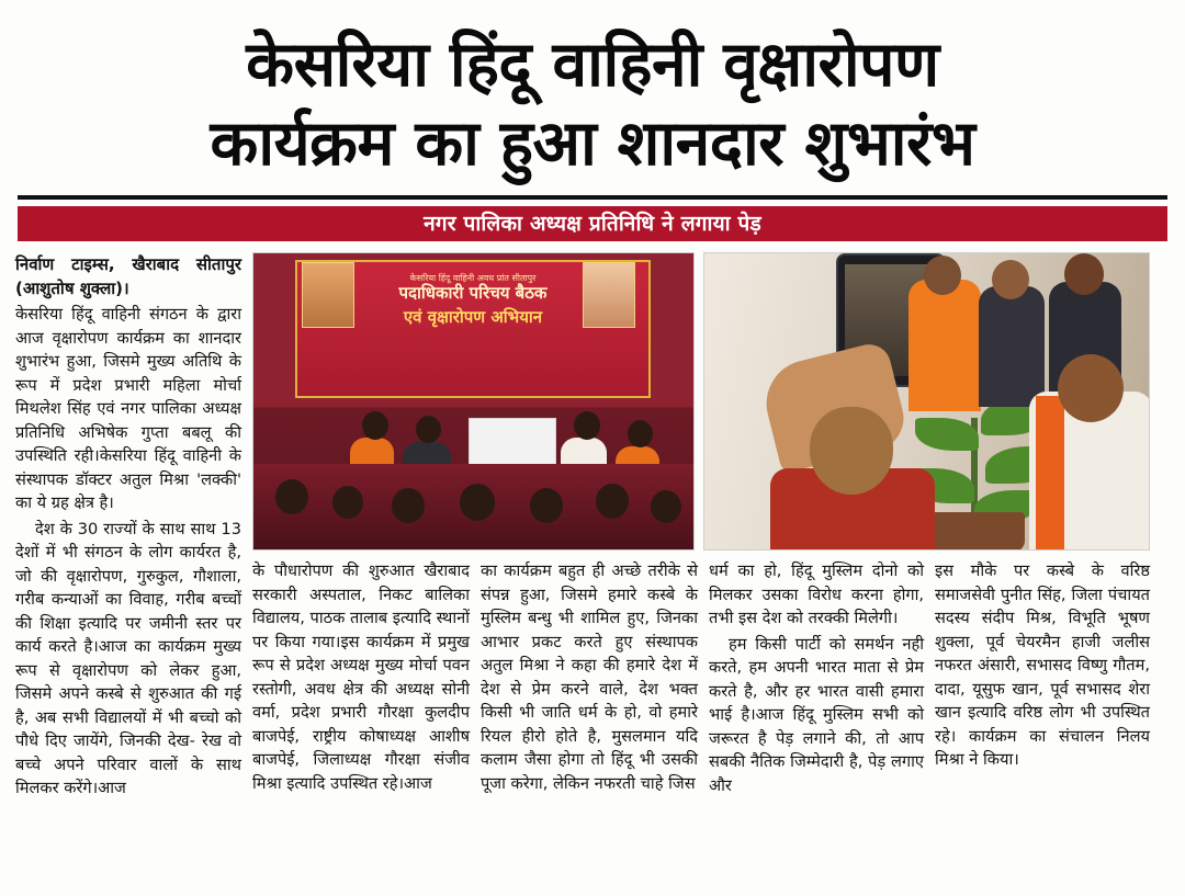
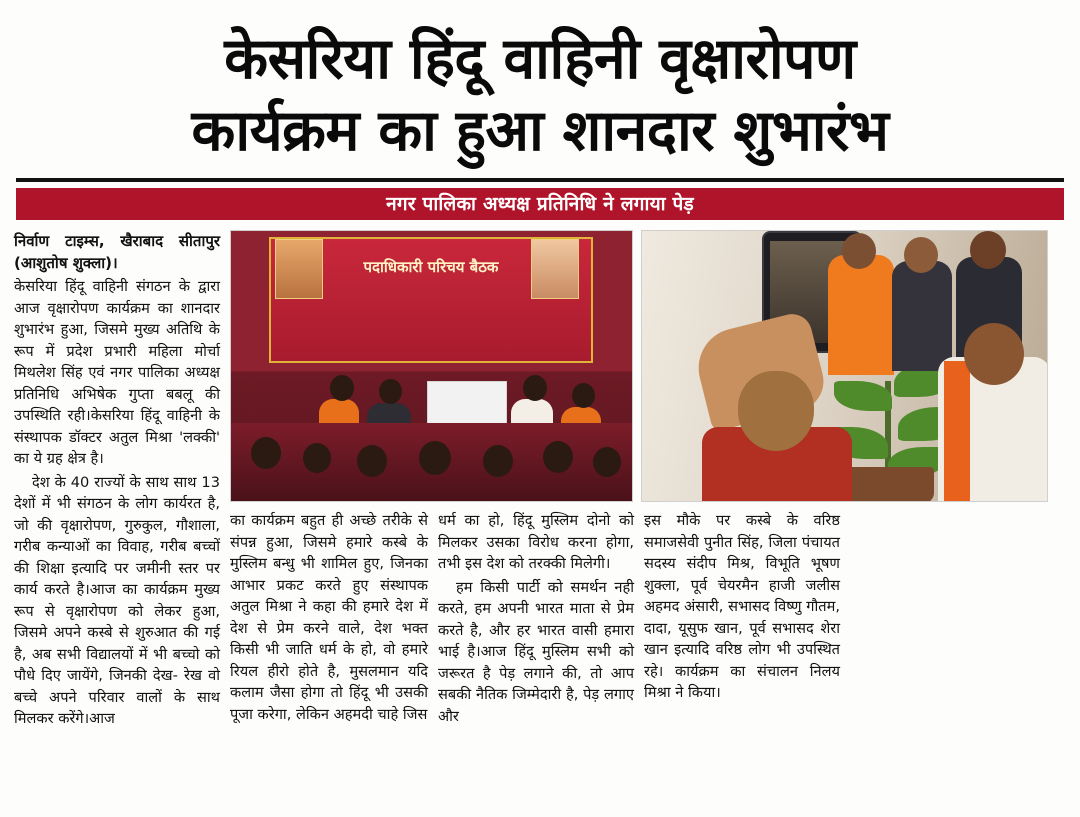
  केसरिया हिंदू वाहिनी वृक्षारोपण
  कार्यक्रम का हुआ शानदार शुभारंभ
  नगर पालिका अध्यक्ष प्रतिनिधि ने लगाया पेड़
  निर्वाण टाइम्स, खैराबाद सीतापुर (आशुतोष शुक्ला)।
  केसरिया हिंदू वाहिनी संगठन के द्वारा आज वृक्षारोपण कार्यक्रम का शानदार शुभारंभ हुआ, जिसमे मुख्य अतिथि के रूप में प्रदेश प्रभारी महिला मोर्चा मिथलेश सिंह एवं नगर पालिका अध्यक्ष प्रतिनिधि अभिषेक गुप्ता बबलू की उपस्थिति रही।केसरिया हिंदू वाहिनी के संस्थापक डॉक्टर अतुल मिश्रा 'लक्की' का ये ग्रह क्षेत्र है।
- देश के 30 राज्यों के साथ साथ 13 देशों में भी संगठन के लोग कार्यरत है, जो की वृक्षारोपण, गुरुकुल, गौशाला, गरीब कन्याओं का विवाह, गरीब बच्चों की शिक्षा इत्यादि पर जमीनी स्तर पर कार्य करते है।आज का कार्यक्रम मुख्य रूप से वृक्षारोपण को लेकर हुआ, जिसमे अपने कस्बे से शुरुआत की गई है, अब सभी विद्यालयों में भी बच्चो को पौधे दिए जायेंगे, जिनकी देख- रेख वो बच्चे अपने परिवार वालों के साथ मिलकर करेंगे।आज
+ देश के 40 राज्यों के साथ साथ 13 देशों में भी संगठन के लोग कार्यरत है, जो की वृक्षारोपण, गुरुकुल, गौशाला, गरीब कन्याओं का विवाह, गरीब बच्चों की शिक्षा इत्यादि पर जमीनी स्तर पर कार्य करते है।आज का कार्यक्रम मुख्य रूप से वृक्षारोपण को लेकर हुआ, जिसमे अपने कस्बे से शुरुआत की गई है, अब सभी विद्यालयों में भी बच्चो को पौधे दिए जायेंगे, जिनकी देख- रेख वो बच्चे अपने परिवार वालों के साथ मिलकर करेंगे।आज
- केसरिया हिंदू वाहिनी अवध प्रांत सीतापुर
  पदाधिकारी परिचय बैठक
- एवं वृक्षारोपण अभियान
- के पौधारोपण की शुरुआत खैराबाद सरकारी अस्पताल, निकट बालिका विद्यालय, पाठक तालाब इत्यादि स्थानों पर किया गया।इस कार्यक्रम में प्रमुख रूप से प्रदेश अध्यक्ष मुख्य मोर्चा पवन रस्तोगी, अवध क्षेत्र की अध्यक्ष सोनी वर्मा, प्रदेश प्रभारी गौरक्षा कुलदीप बाजपेई, राष्ट्रीय कोषाध्यक्ष आशीष बाजपेई, जिलाध्यक्ष गौरक्षा संजीव मिश्रा इत्यादि उपस्थित रहे।आज
- का कार्यक्रम बहुत ही अच्छे तरीके से संपन्न हुआ, जिसमे हमारे कस्बे के मुस्लिम बन्धु भी शामिल हुए, जिनका आभार प्रकट करते हुए संस्थापक अतुल मिश्रा ने कहा की हमारे देश में देश से प्रेम करने वाले, देश भक्त किसी भी जाति धर्म के हो, वो हमारे रियल हीरो होते है, मुसलमान यदि कलाम जैसा होगा तो हिंदू भी उसकी पूजा करेगा, लेकिन नफरती चाहे जिस
+ का कार्यक्रम बहुत ही अच्छे तरीके से संपन्न हुआ, जिसमे हमारे कस्बे के मुस्लिम बन्धु भी शामिल हुए, जिनका आभार प्रकट करते हुए संस्थापक अतुल मिश्रा ने कहा की हमारे देश में देश से प्रेम करने वाले, देश भक्त किसी भी जाति धर्म के हो, वो हमारे रियल हीरो होते है, मुसलमान यदि कलाम जैसा होगा तो हिंदू भी उसकी पूजा करेगा, लेकिन अहमदी चाहे जिस
  धर्म का हो, हिंदू मुस्लिम दोनो को मिलकर उसका विरोध करना होगा, तभी इस देश को तरक्की मिलेगी।
  हम किसी पार्टी को समर्थन नही करते, हम अपनी भारत माता से प्रेम करते है, और हर भारत वासी हमारा भाई है।आज हिंदू मुस्लिम सभी को जरूरत है पेड़ लगाने की, तो आप सबकी नैतिक जिम्मेदारी है, पेड़ लगाए और
- इस मौके पर कस्बे के वरिष्ठ समाजसेवी पुनीत सिंह, जिला पंचायत सदस्य संदीप मिश्र, विभूति भूषण शुक्ला, पूर्व चेयरमैन हाजी जलीस नफरत अंसारी, सभासद विष्णु गौतम, दादा, यूसुफ खान, पूर्व सभासद शेरा खान इत्यादि वरिष्ठ लोग भी उपस्थित रहे। कार्यक्रम का संचालन निलय मिश्रा ने किया।
+ इस मौके पर कस्बे के वरिष्ठ समाजसेवी पुनीत सिंह, जिला पंचायत सदस्य संदीप मिश्र, विभूति भूषण शुक्ला, पूर्व चेयरमैन हाजी जलीस अहमद अंसारी, सभासद विष्णु गौतम, दादा, यूसुफ खान, पूर्व सभासद शेरा खान इत्यादि वरिष्ठ लोग भी उपस्थित रहे। कार्यक्रम का संचालन निलय मिश्रा ने किया।
